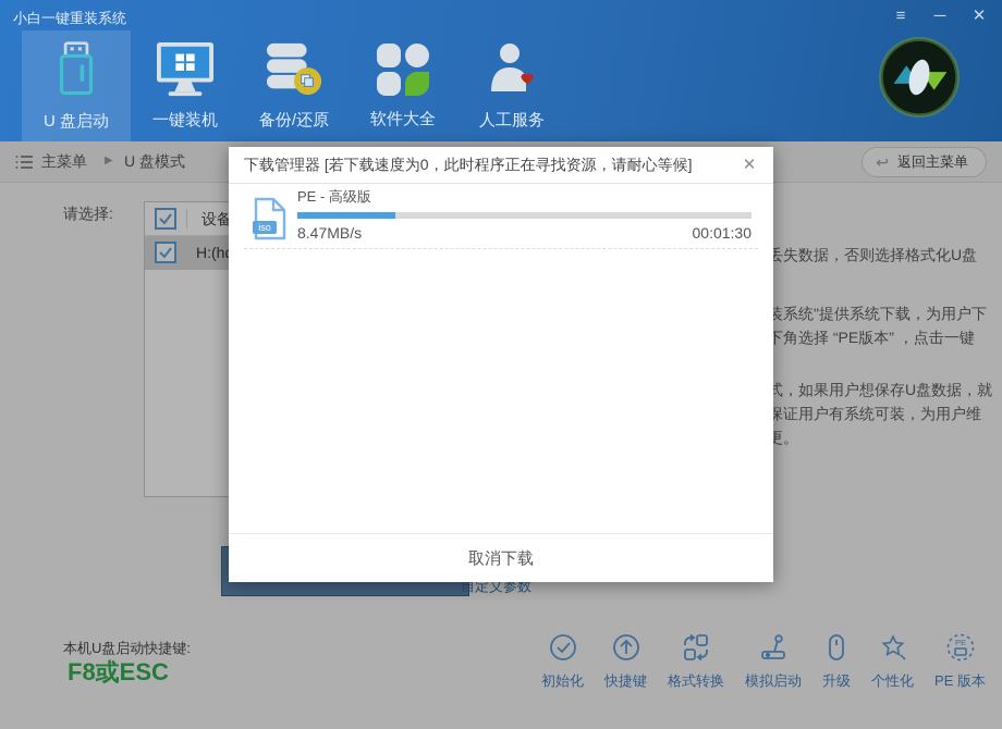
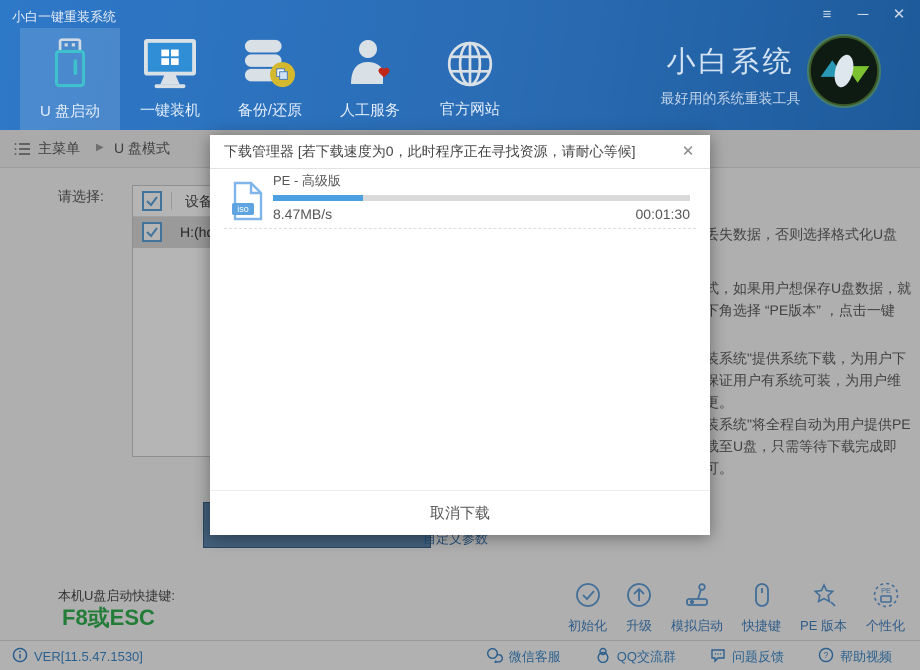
  小白一键重装系统
  ≡
  ─
  ✕
  U 盘启动
  一键装机
  备份/还原
- 软件大全
  人工服务
+ 官方网站
+ 小白系统
+ 最好用的系统重装工具
  主菜单
  ▶
  U 盘模式
- ↩
- 返回主菜单
  请选择:
  设备
  H:(h
  丢失数据，否则选择格式化U盘
- 装系统"提供系统下载，为用户下
+ 式，如果用户想保存U盘数据，就
  下角选择 “PE版本” ，点击一键
- 式，如果用户想保存U盘数据，就
+ 装系统"提供系统下载，为用户下
  保证用户有系统可装，为用户维
  更。
+ 装系统"将全程自动为用户提供PE
+ 载至U盘，只需等待下载完成即
+ 可。
  自定义参数
  本机U盘启动快捷键:
  F8或ESC
  初始化
- 快捷键
+ 升级
- 格式转换
  模拟启动
- 升级
+ 快捷键
- 个性化
+ PE 版本
  PE
- PE 版本
+ 个性化
+ VER[11.5.47.1530]
+ 微信客服
+ QQ交流群
+ 问题反馈
+ ?
+ 帮助视频
  下载管理器 [若下载速度为0，此时程序正在寻找资源，请耐心等候]
  ✕
  iso
  PE - 高级版
  8.47MB/s
  00:01:30
  取消下载
